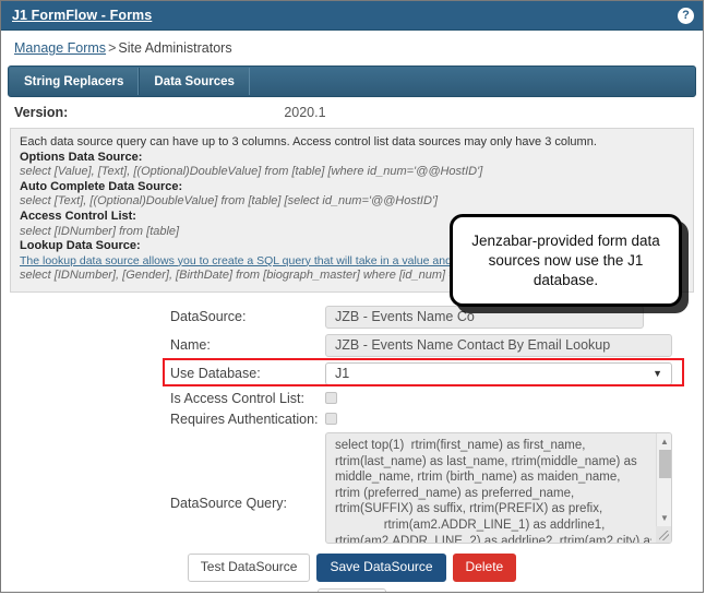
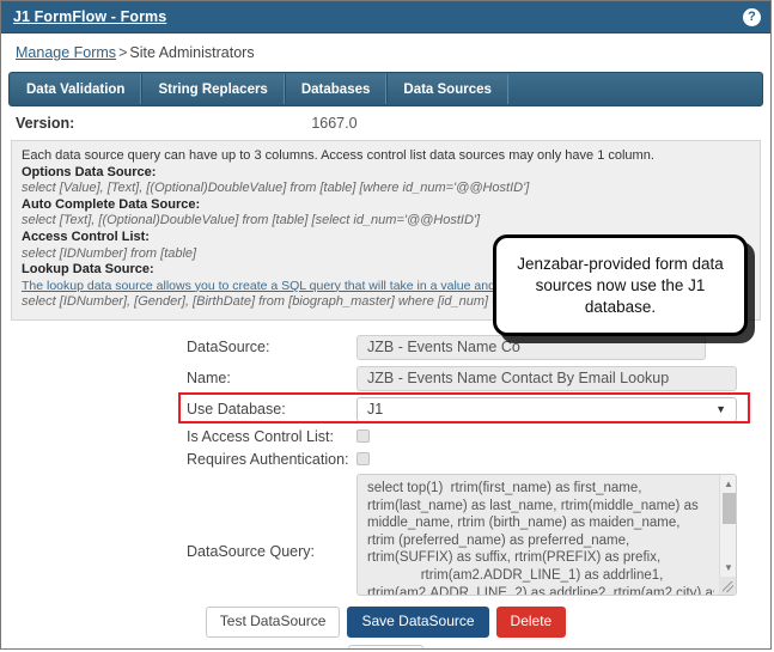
  J1 FormFlow - Forms
  ?
  Manage Forms > Site Administrators
+ Data Validation
  String Replacers
+ Databases
  Data Sources
  Version:
- 2020.1
+ 1667.0
- Each data source query can have up to 3 columns. Access control list data sources may only have 3 column.
+ Each data source query can have up to 3 columns. Access control list data sources may only have 1 column.
  Options Data Source:
  select [Value], [Text], [(Optional)DoubleValue] from [table] [where id_num='@@HostID']
  Auto Complete Data Source:
  select [Text], [(Optional)DoubleValue] from [table] [select id_num='@@HostID']
  Access Control List:
  select [IDNumber] from [table]
  Lookup Data Source:
  The lookup data source allows you to create a SQL query that will take in a value and
  select [IDNumber], [Gender], [BirthDate] from [biograph_master] where [id_num]
  DataSource:
  JZB - Events Name Co
  Name:
  JZB - Events Name Contact By Email Lookup
  Use Database:
  J1
  ▼
  Is Access Control List:
  Requires Authentication:
  DataSource Query:
  select top(1) rtrim(first_name) as first_name,
  rtrim(last_name) as last_name, rtrim(middle_name) as
  middle_name, rtrim (birth_name) as maiden_name,
  rtrim (preferred_name) as preferred_name,
  rtrim(SUFFIX) as suffix, rtrim(PREFIX) as prefix,
  rtrim(am2.ADDR_LINE_1) as addrline1,
  rtrim(am2.ADDR_LINE_2) as addrline2, rtrim(am2.city) a
  ▲
  ▼
  Test DataSource
  Save DataSource
  Delete
  Jenzabar-provided form data sources now use the J1 database.
